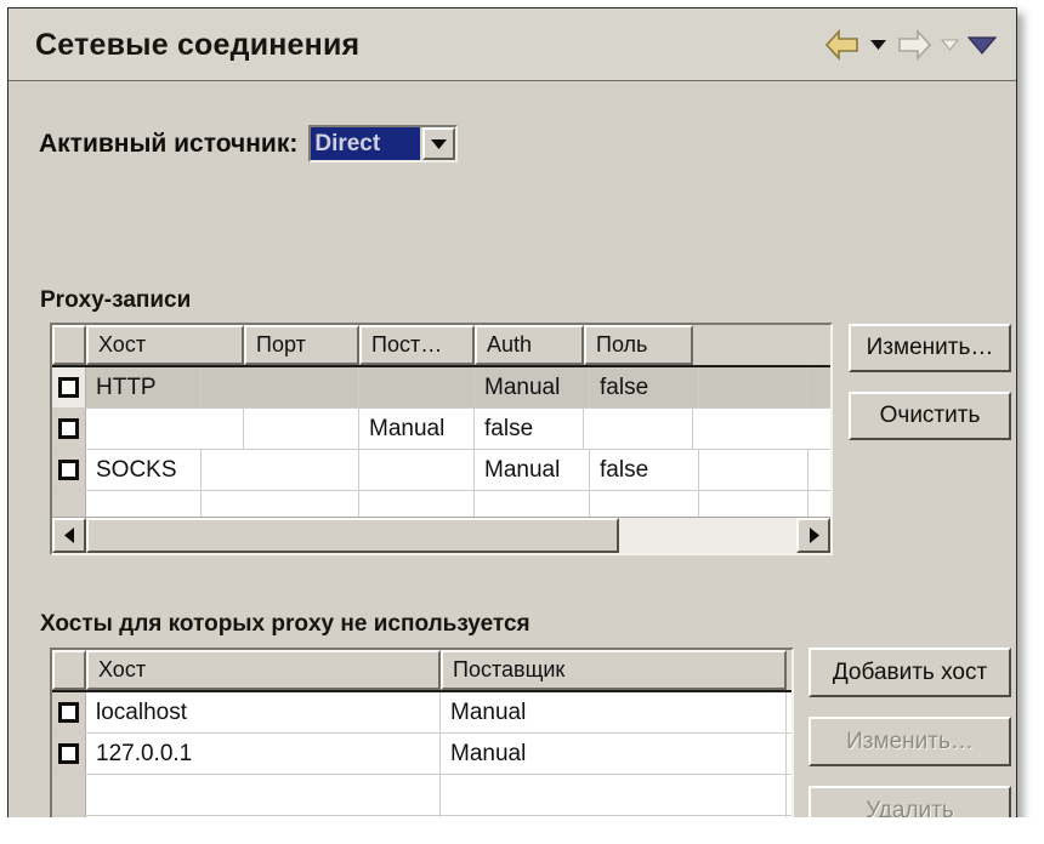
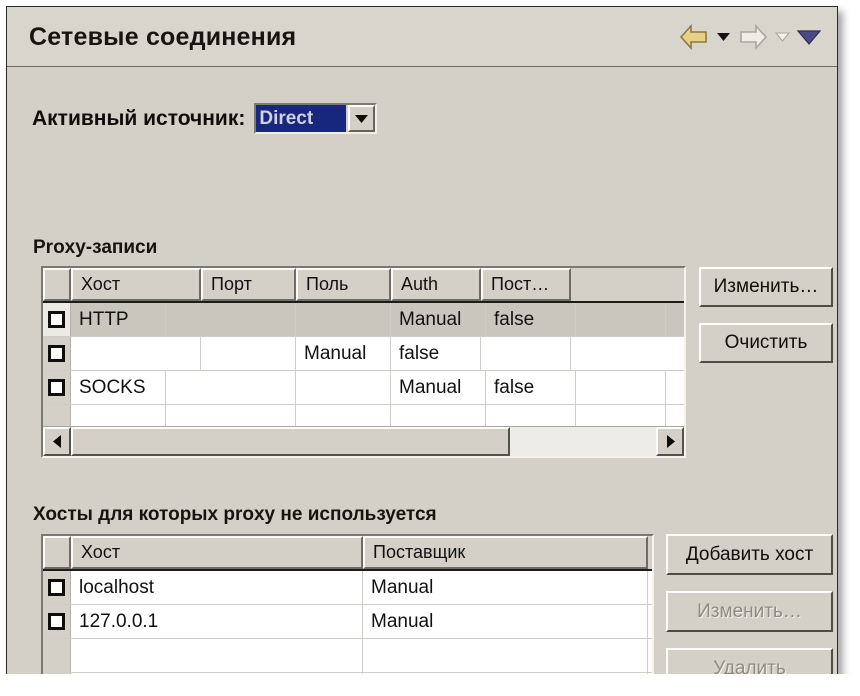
  Сетевые соединения
  Активный источник:
  Direct
  Proxy-записи
  Хост
  Порт
- Пост…
+ Поль
  Auth
- Поль
+ Пост…
  HTTP
  Manual
  false
  Manual
  false
  SOCKS
  Manual
  false
  Изменить…
  Очистить
  Хосты для которых proxy не используется
  Хост
  Поставщик
  localhost
  Manual
  127.0.0.1
  Manual
  Добавить хост
  Изменить…
  Удалить
